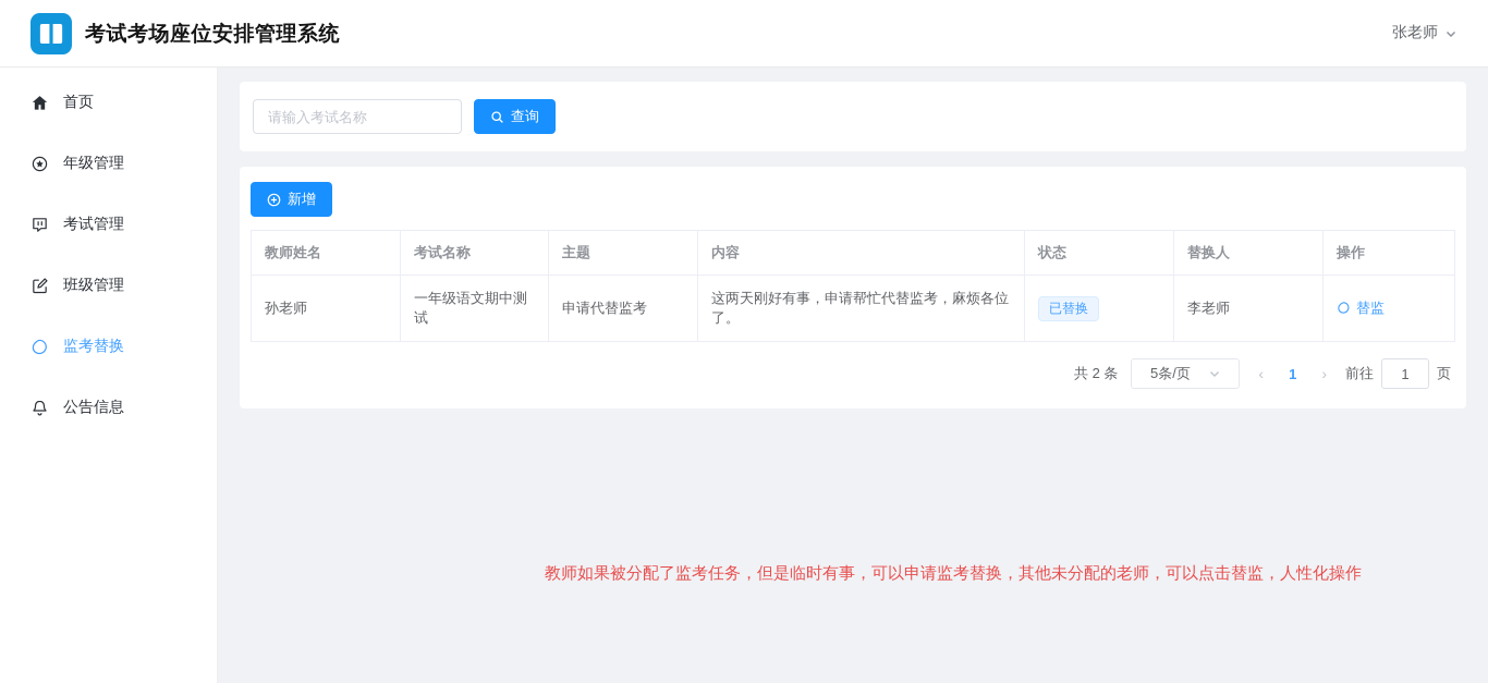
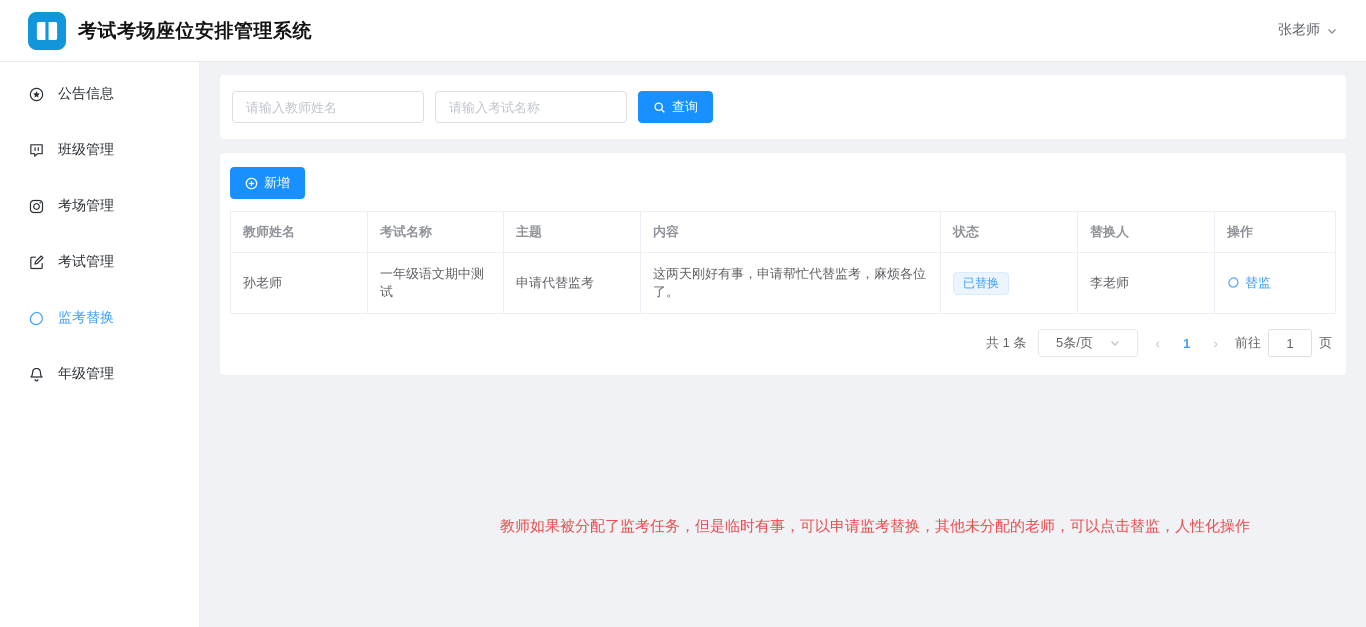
  考试考场座位安排管理系统
  张老师
- 首页
- 年级管理
+ 公告信息
- 考试管理
+ 班级管理
+ 考场管理
- 班级管理
+ 考试管理
  监考替换
- 公告信息
+ 年级管理
+ 请输入教师姓名
  请输入考试名称
  查询
  新增
  教师姓名	考试名称	主题	内容	状态	替换人	操作
  孙老师	一年级语文期中测试	申请代替监考	这两天刚好有事，申请帮忙代替监考，麻烦各位了。	已替换	李老师	替监
- 共 2 条
+ 共 1 条
  5条/页
  ‹
  1
  ›
  前往
  1
  页
  教师如果被分配了监考任务，但是临时有事，可以申请监考替换，其他未分配的老师，可以点击替监，人性化操作
